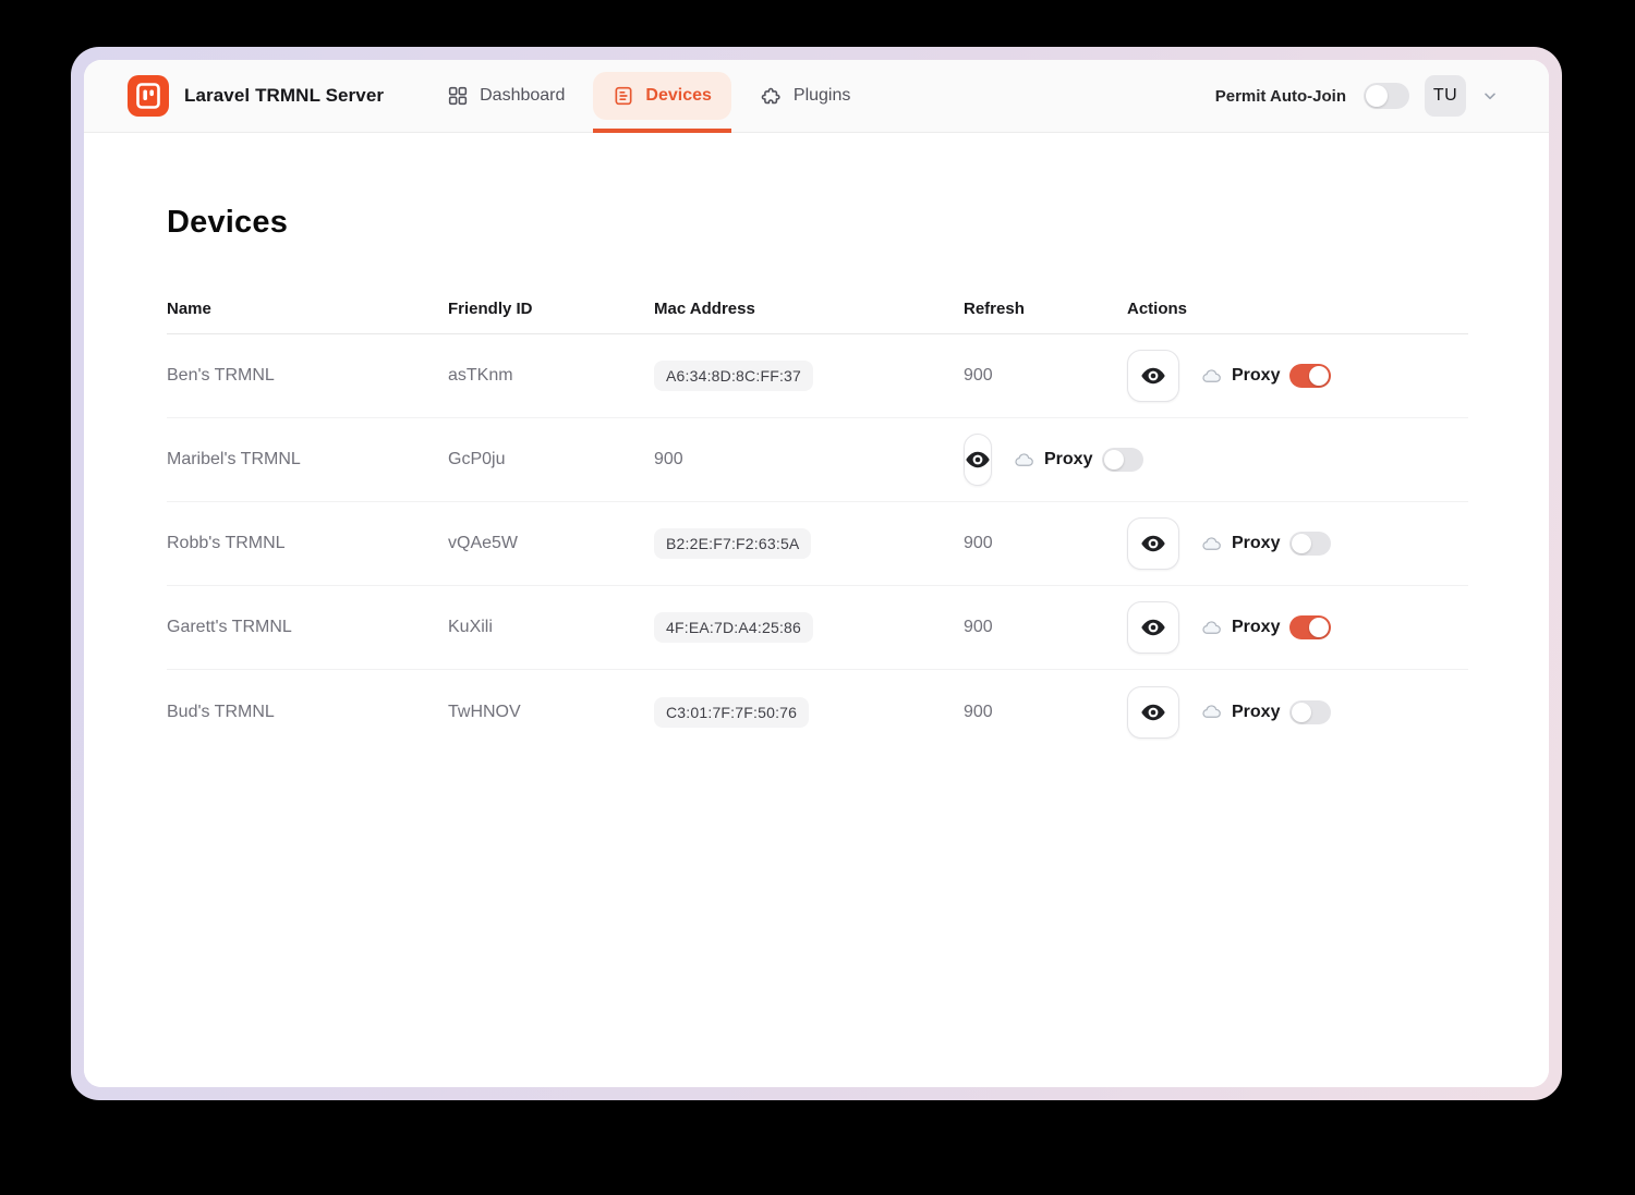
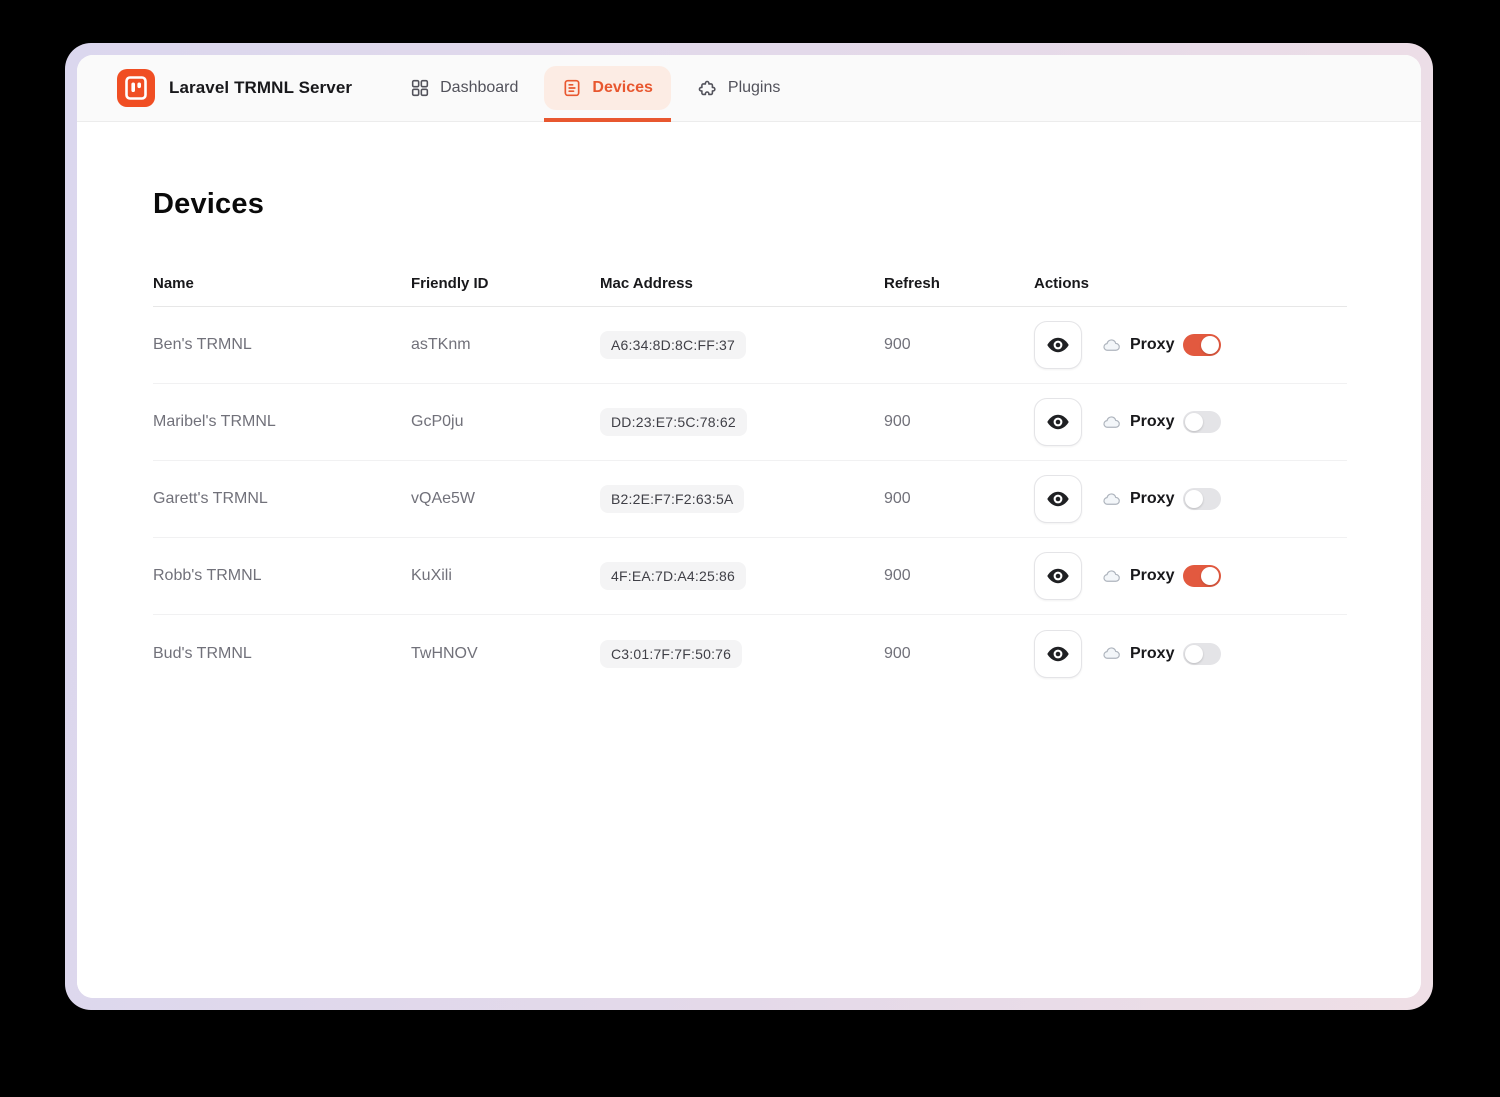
  Laravel TRMNL Server
  Dashboard
  Devices
  Plugins
- Permit Auto-Join
- TU
  Devices
  Name
  Friendly ID
  Mac Address
  Refresh
  Actions
  Ben's TRMNL
  asTKnm
  A6:34:8D:8C:FF:37
  900
  Proxy
  Maribel's TRMNL
  GcP0ju
+ DD:23:E7:5C:78:62
  900
  Proxy
- Robb's TRMNL
+ Garett's TRMNL
  vQAe5W
  B2:2E:F7:F2:63:5A
  900
  Proxy
- Garett's TRMNL
+ Robb's TRMNL
  KuXili
  4F:EA:7D:A4:25:86
  900
  Proxy
  Bud's TRMNL
  TwHNOV
  C3:01:7F:7F:50:76
  900
  Proxy
